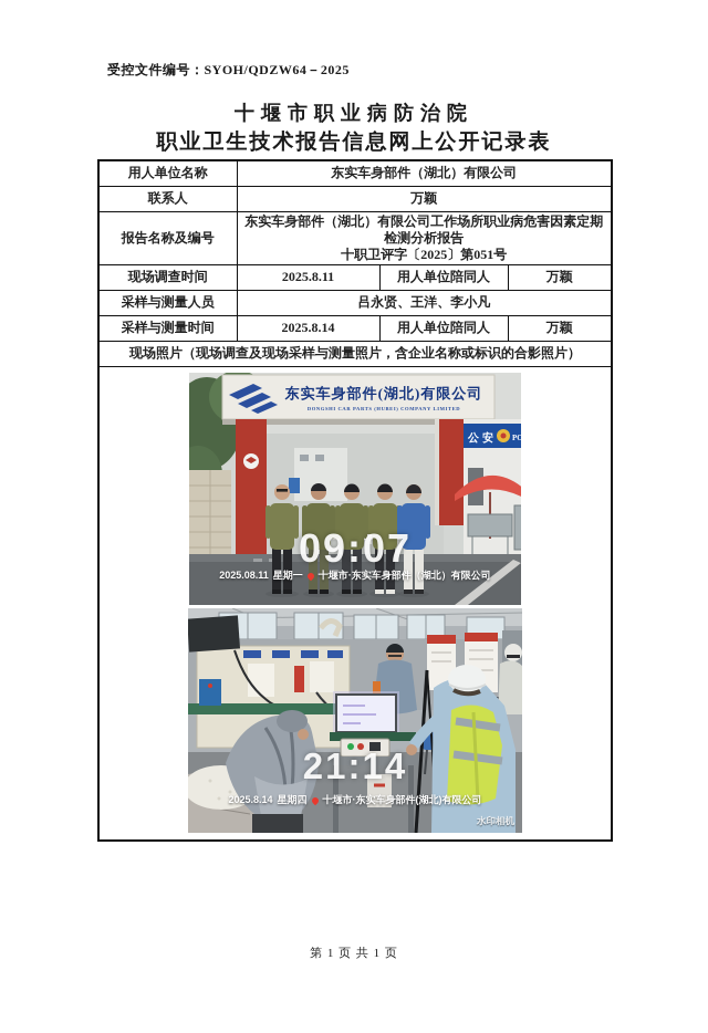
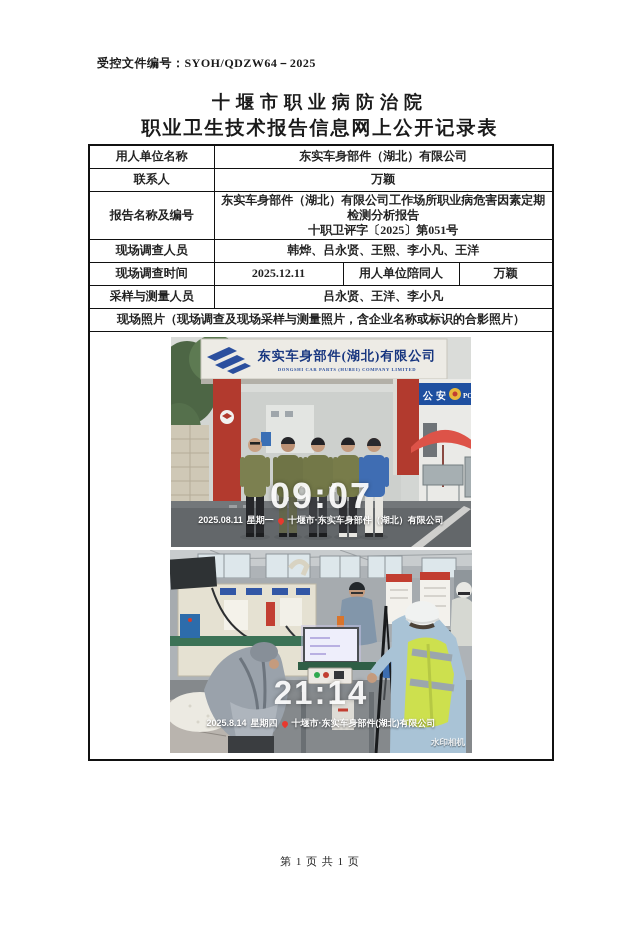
  受控文件编号：SYOH/QDZW64－2025
  十堰市职业病防治院
  职业卫生技术报告信息网上公开记录表
  用人单位名称	东实车身部件（湖北）有限公司
  联系人	万颖
  报告名称及编号	东实车身部件（湖北）有限公司工作场所职业病危害因素定期检测分析报告 十职卫评字〔2025〕第051号
+ 现场调查人员	韩烨、吕永贤、王熙、李小凡、王洋
- 现场调查时间	2025.8.11	用人单位陪同人	万颖
+ 现场调查时间	2025.12.11	用人单位陪同人	万颖
  采样与测量人员	吕永贤、王洋、李小凡
- 采样与测量时间	2025.8.14	用人单位陪同人	万颖
  现场照片（现场调查及现场采样与测量照片，含企业名称或标识的合影照片）
  东实车身部件(湖北)有限公司 公安 PO 09:07 2025.08.11 星期一 十堰市·东实车身部件（湖北）有限公司 21:14 2025.8.14 星期四 十堰市·东实车身部件(湖北)有限公司 水印相机
  第 1 页 共 1 页
